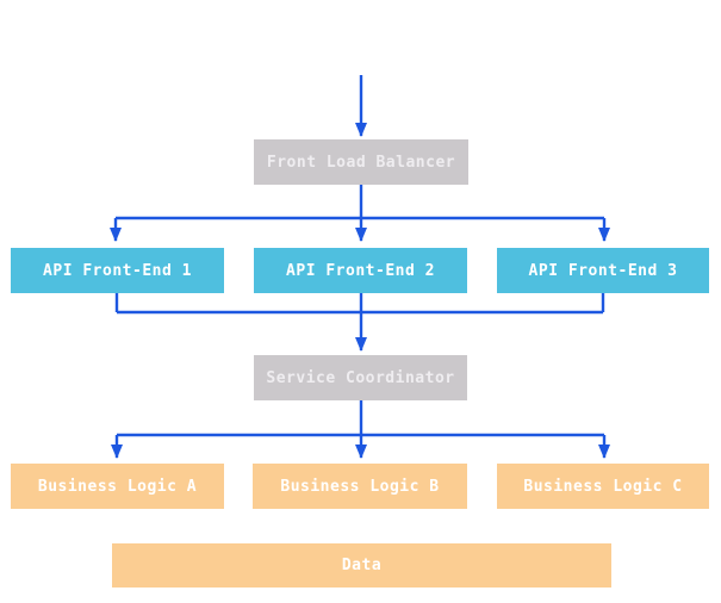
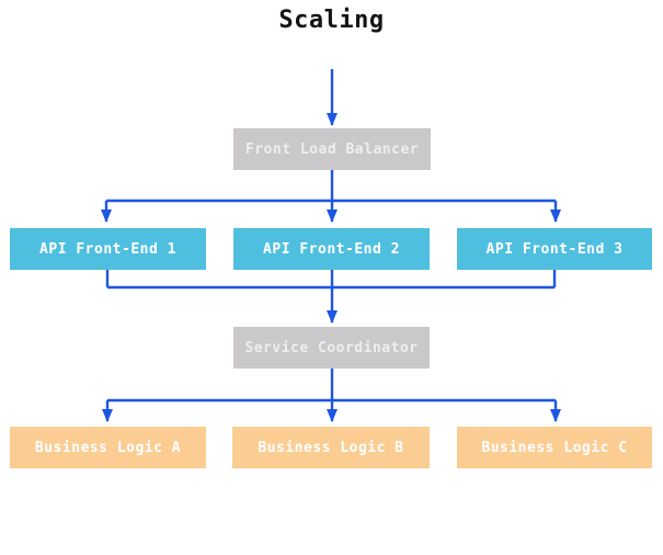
+ Scaling
  Front Load Balancer
  API Front-End 1
  API Front-End 2
  API Front-End 3
  Service Coordinator
  Business Logic A
  Business Logic B
  Business Logic C
- Data
